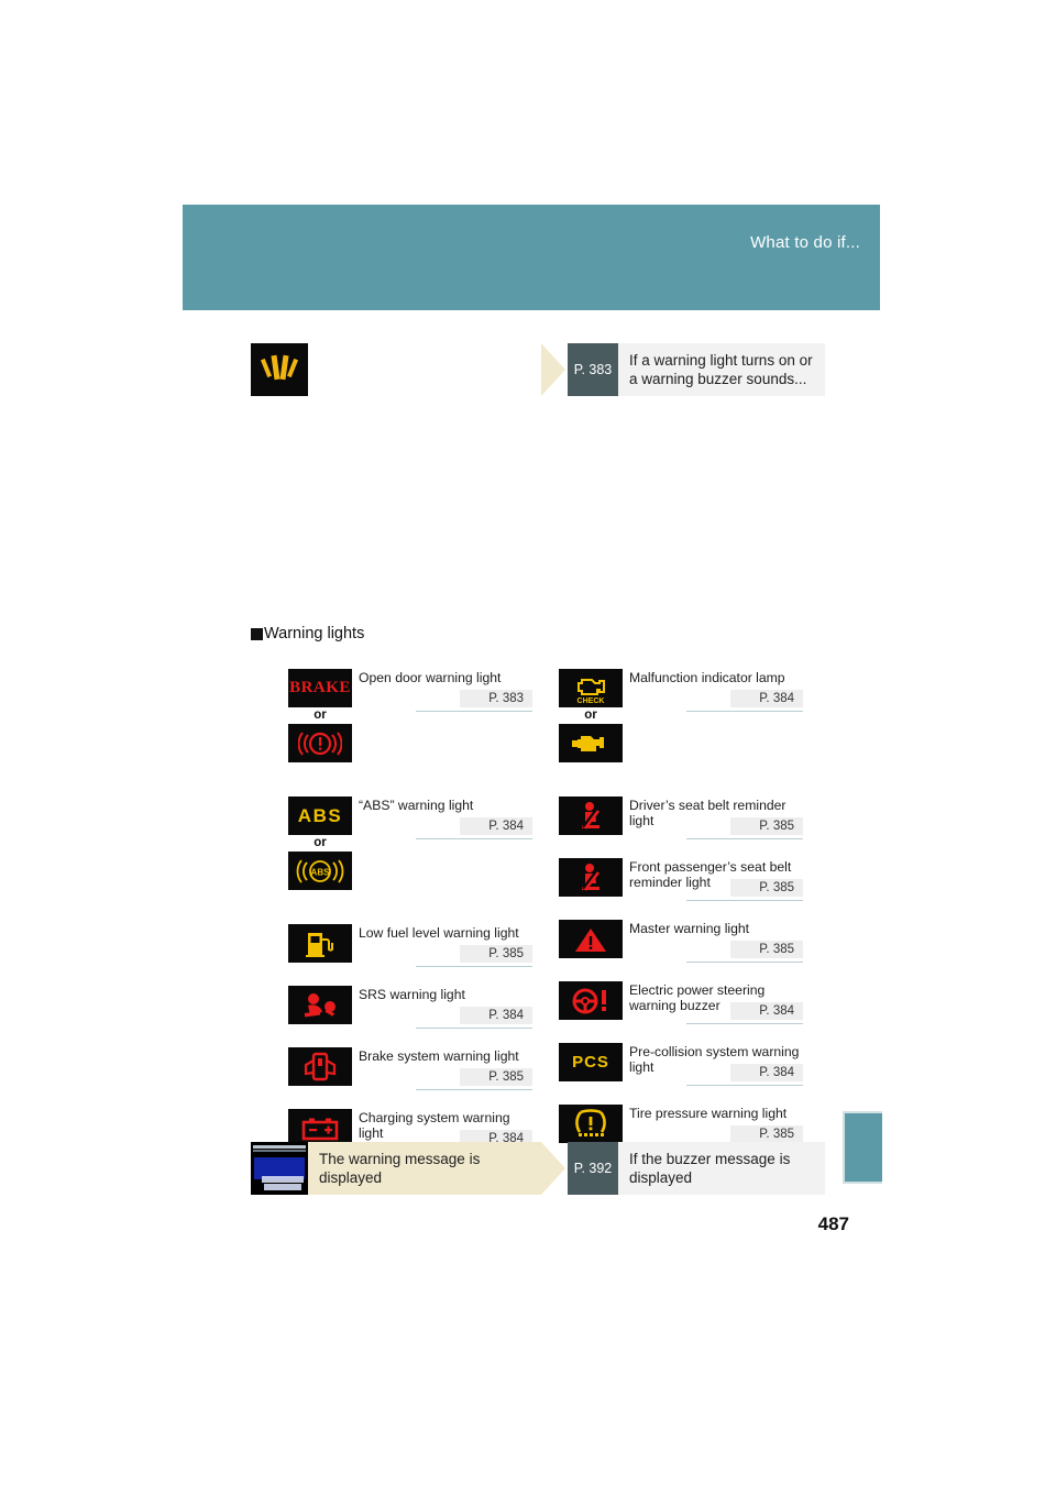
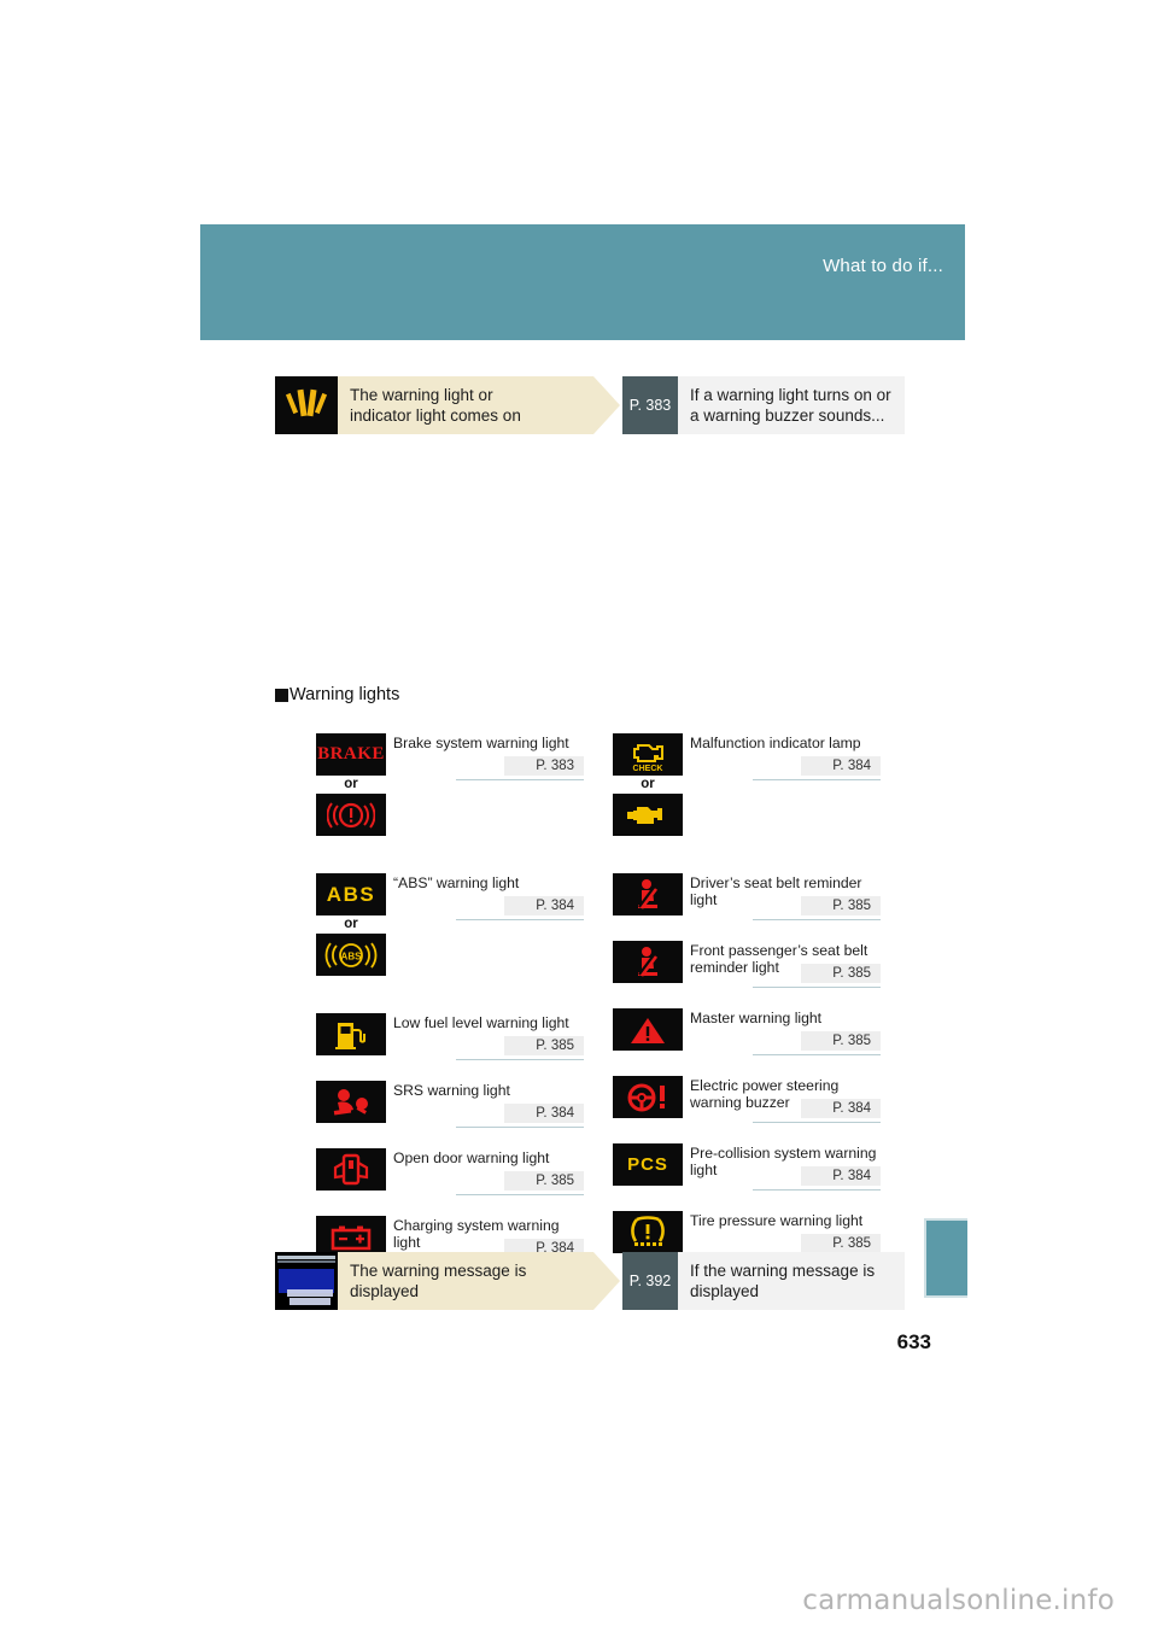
  What to do if...
+ The warning light or indicator light comes on
  P. 383
  If a warning light turns on or a warning buzzer sounds...
  Warning lights
  BRAKE
  or
- Open door warning light
+ Brake system warning light
  P. 383
  ABS
  or
  ABS
  “ABS” warning light
  P. 384
  Low fuel level warning light
  P. 385
  SRS warning light
  P. 384
- Brake system warning light
+ Open door warning light
  P. 385
  Charging system warning light
  P. 384
  or
  Malfunction indicator lamp
  P. 384
  Driver’s seat belt reminder light
  P. 385
  Front passenger’s seat belt reminder light
  P. 385
  Master warning light
  P. 385
  Electric power steering warning buzzer
  P. 384
  PCS
  Pre-collision system warning light
  P. 384
  Tire pressure warning light
  P. 385
  The warning message is displayed
  P. 392
- If the buzzer message is displayed
+ If the warning message is displayed
- 487
+ 633
+ carmanualsonline.info
